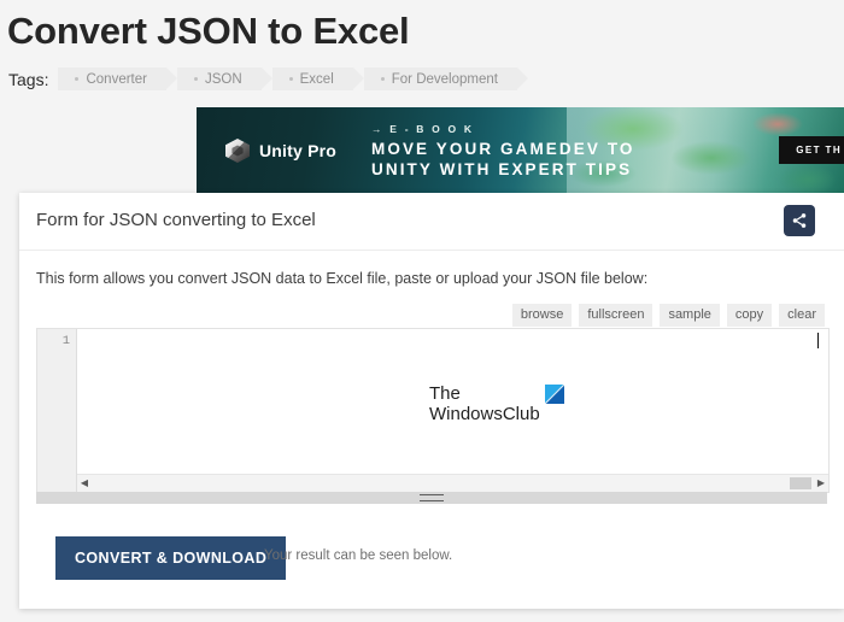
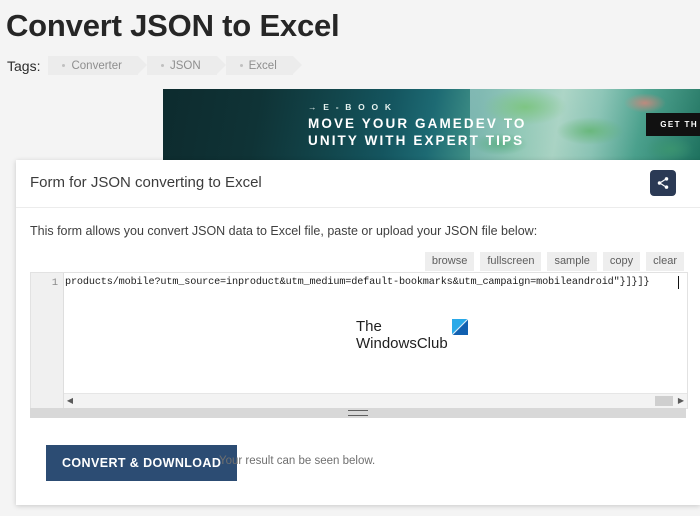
  Convert JSON to Excel
  Tags:
  Converter
  JSON
  Excel
- For Development
- Unity Pro
  → E - B O O K
  MOVE YOUR GAMEDEV TO
  UNITY WITH EXPERT TIPS
  GET TH
  Form for JSON converting to Excel
  This form allows you convert JSON data to Excel file, paste or upload your JSON file below:
  browse
  fullscreen
  sample
  copy
  clear
  1
+ products/mobile?utm_source=inproduct&utm_medium=default-bookmarks&utm_campaign=mobileandroid"}]}]}
  The
  WindowsClub
  ◀
  ▶
  CONVERT & DOWNLOAD
  Your result can be seen below.
